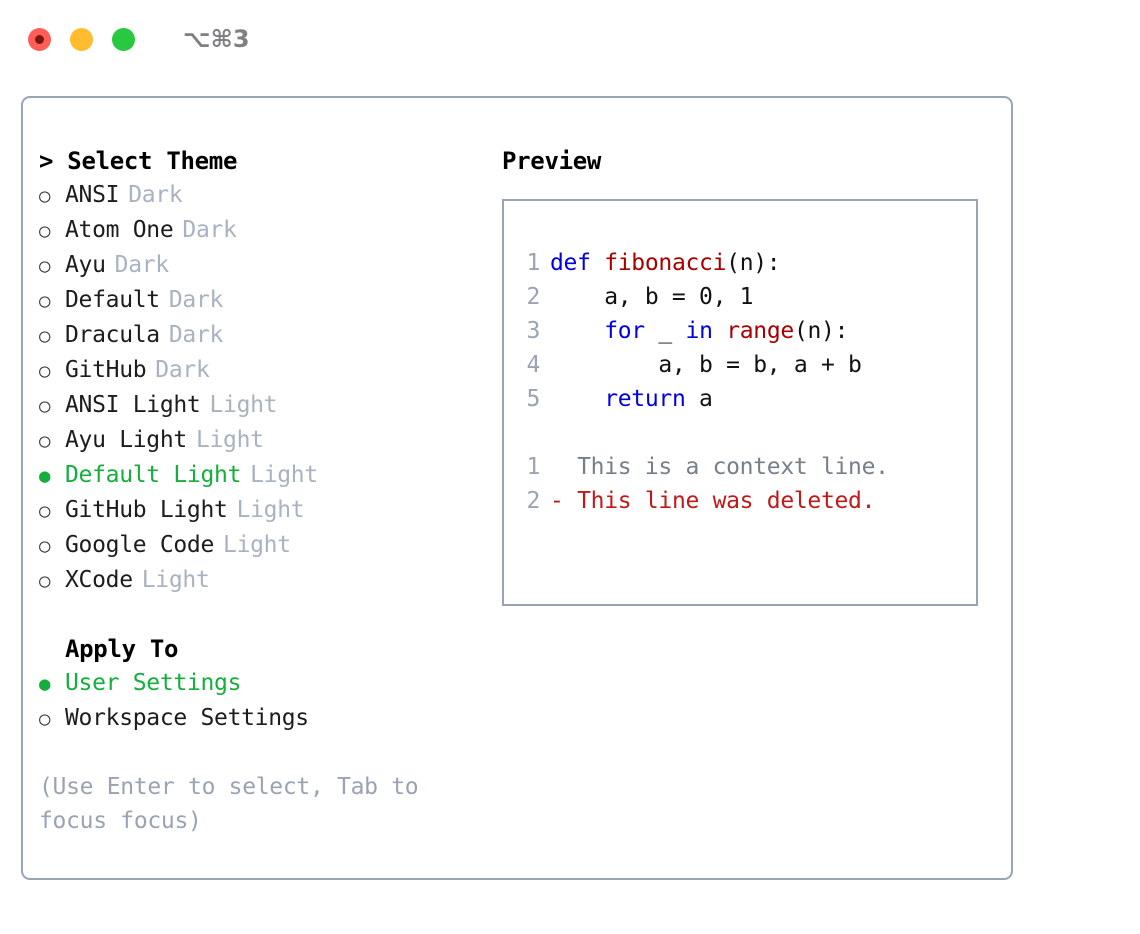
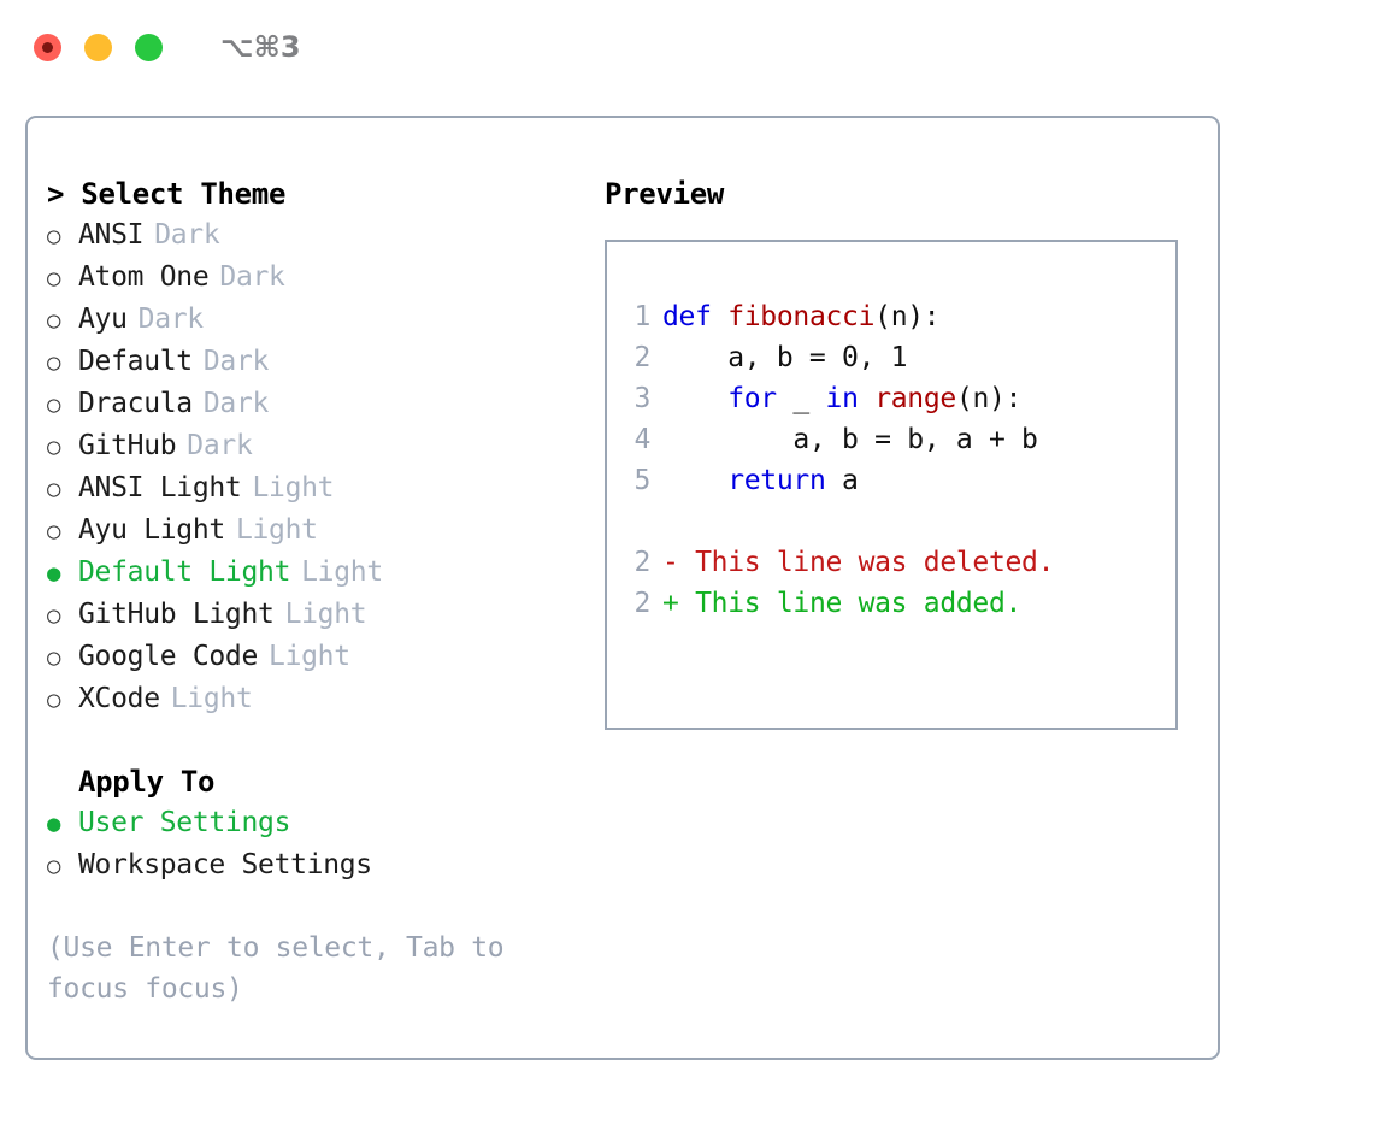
  ⌥⌘3
  > Select Theme
  ○
  ANSI
  Dark
  ○
  Atom One
  Dark
  ○
  Ayu
  Dark
  ○
  Default
  Dark
  ○
  Dracula
  Dark
  ○
  GitHub
  Dark
  ○
  ANSI Light
  Light
  ○
  Ayu Light
  Light
  ●
  Default Light
  Light
  ○
  GitHub Light
  Light
  ○
  Google Code
  Light
  ○
  XCode
  Light
  Apply To
  ●
  User Settings
  ○
  Workspace Settings
  (Use Enter to select, Tab to focus focus)
  Preview
  1 def fibonacci(n):
  2 a, b = 0, 1
  3 for _ in range(n):
  4 a, b = b, a + b
  5 return a
- 1 This is a context line.
  2 - This line was deleted.
+ 2 + This line was added.
